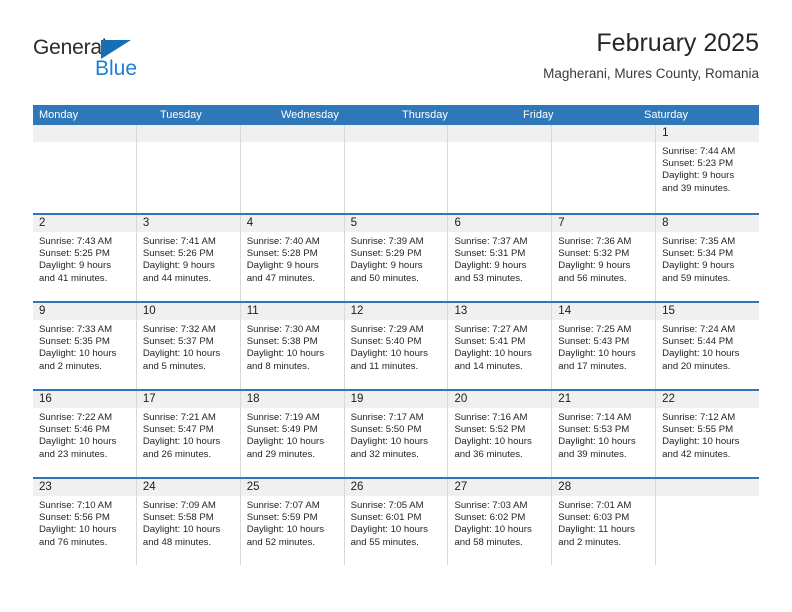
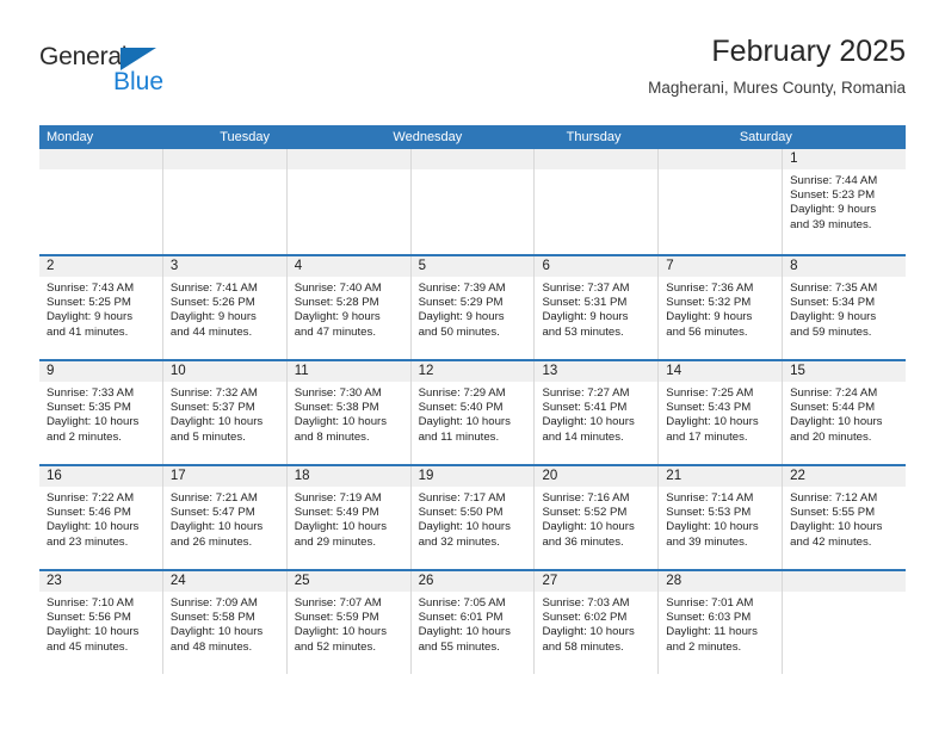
  General
  Blue
  February 2025
  Magherani, Mures County, Romania
  Monday
  Tuesday
  Wednesday
  Thursday
- Friday
  Saturday
  1
  Sunrise: 7:44 AM
  Sunset: 5:23 PM
  Daylight: 9 hours
  and 39 minutes.
  2
  Sunrise: 7:43 AM
  Sunset: 5:25 PM
  Daylight: 9 hours
  and 41 minutes.
  3
  Sunrise: 7:41 AM
  Sunset: 5:26 PM
  Daylight: 9 hours
  and 44 minutes.
  4
  Sunrise: 7:40 AM
  Sunset: 5:28 PM
  Daylight: 9 hours
  and 47 minutes.
  5
  Sunrise: 7:39 AM
  Sunset: 5:29 PM
  Daylight: 9 hours
  and 50 minutes.
  6
  Sunrise: 7:37 AM
  Sunset: 5:31 PM
  Daylight: 9 hours
  and 53 minutes.
  7
  Sunrise: 7:36 AM
  Sunset: 5:32 PM
  Daylight: 9 hours
  and 56 minutes.
  8
  Sunrise: 7:35 AM
  Sunset: 5:34 PM
  Daylight: 9 hours
  and 59 minutes.
  9
  Sunrise: 7:33 AM
  Sunset: 5:35 PM
  Daylight: 10 hours
  and 2 minutes.
  10
  Sunrise: 7:32 AM
  Sunset: 5:37 PM
  Daylight: 10 hours
  and 5 minutes.
  11
  Sunrise: 7:30 AM
  Sunset: 5:38 PM
  Daylight: 10 hours
  and 8 minutes.
  12
  Sunrise: 7:29 AM
  Sunset: 5:40 PM
  Daylight: 10 hours
  and 11 minutes.
  13
  Sunrise: 7:27 AM
  Sunset: 5:41 PM
  Daylight: 10 hours
  and 14 minutes.
  14
  Sunrise: 7:25 AM
  Sunset: 5:43 PM
  Daylight: 10 hours
  and 17 minutes.
  15
  Sunrise: 7:24 AM
  Sunset: 5:44 PM
  Daylight: 10 hours
  and 20 minutes.
  16
  Sunrise: 7:22 AM
  Sunset: 5:46 PM
  Daylight: 10 hours
  and 23 minutes.
  17
  Sunrise: 7:21 AM
  Sunset: 5:47 PM
  Daylight: 10 hours
  and 26 minutes.
  18
  Sunrise: 7:19 AM
  Sunset: 5:49 PM
  Daylight: 10 hours
  and 29 minutes.
  19
  Sunrise: 7:17 AM
  Sunset: 5:50 PM
  Daylight: 10 hours
  and 32 minutes.
  20
  Sunrise: 7:16 AM
  Sunset: 5:52 PM
  Daylight: 10 hours
  and 36 minutes.
  21
  Sunrise: 7:14 AM
  Sunset: 5:53 PM
  Daylight: 10 hours
  and 39 minutes.
  22
  Sunrise: 7:12 AM
  Sunset: 5:55 PM
  Daylight: 10 hours
  and 42 minutes.
  23
  Sunrise: 7:10 AM
  Sunset: 5:56 PM
  Daylight: 10 hours
- and 76 minutes.
+ and 45 minutes.
  24
  Sunrise: 7:09 AM
  Sunset: 5:58 PM
  Daylight: 10 hours
  and 48 minutes.
  25
  Sunrise: 7:07 AM
  Sunset: 5:59 PM
  Daylight: 10 hours
  and 52 minutes.
  26
  Sunrise: 7:05 AM
  Sunset: 6:01 PM
  Daylight: 10 hours
  and 55 minutes.
  27
  Sunrise: 7:03 AM
  Sunset: 6:02 PM
  Daylight: 10 hours
  and 58 minutes.
  28
  Sunrise: 7:01 AM
  Sunset: 6:03 PM
  Daylight: 11 hours
  and 2 minutes.
